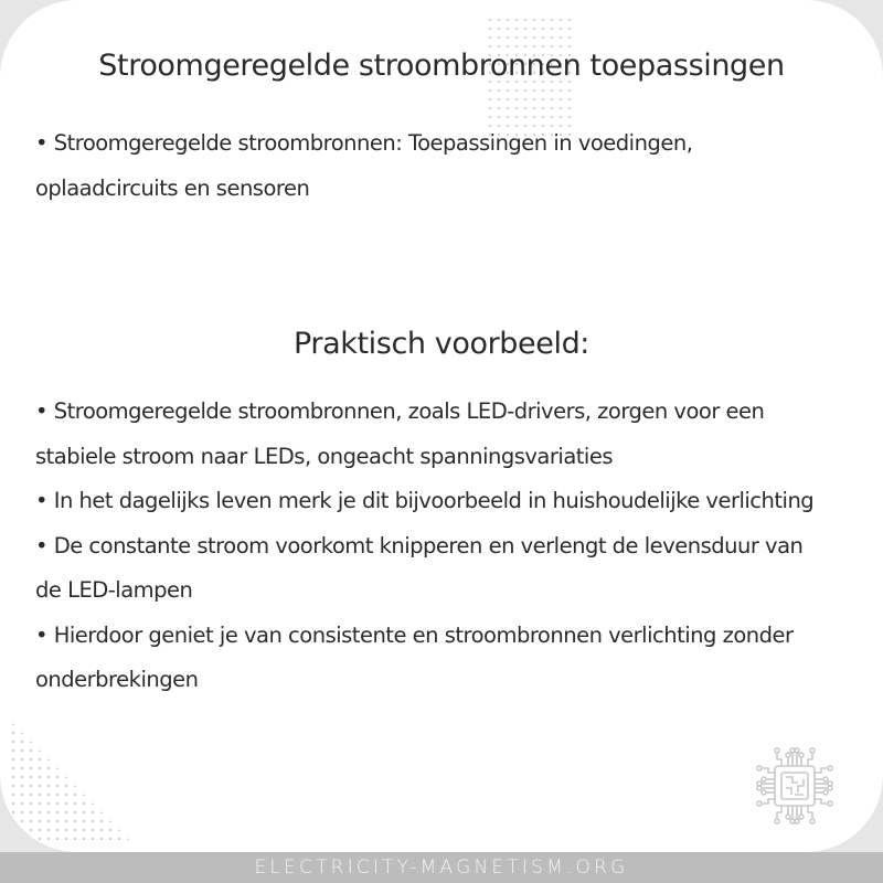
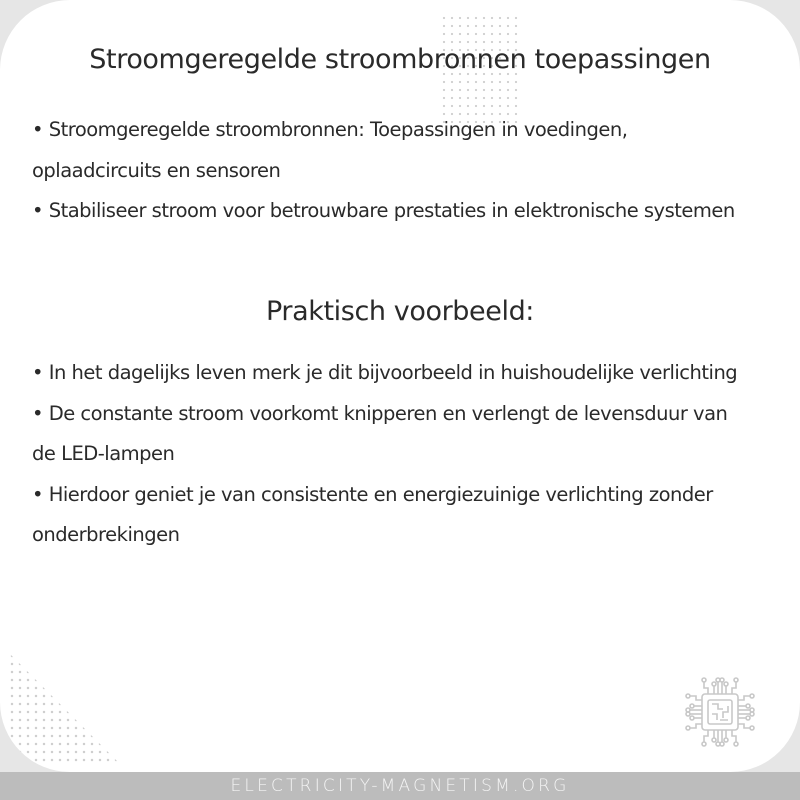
  Stroomgeregelde stroombronnen toepassingen
  • Stroomgeregelde stroombronnen: Toepassingen in voedingen, oplaadcircuits en sensoren
+ • Stabiliseer stroom voor betrouwbare prestaties in elektronische systemen
  Praktisch voorbeeld:
- • Stroomgeregelde stroombronnen, zoals LED-drivers, zorgen voor een stabiele stroom naar LEDs, ongeacht spanningsvariaties
  • In het dagelijks leven merk je dit bijvoorbeeld in huishoudelijke verlichting
  • De constante stroom voorkomt knipperen en verlengt de levensduur van de LED-lampen
- • Hierdoor geniet je van consistente en stroombronnen verlichting zonder onderbrekingen
+ • Hierdoor geniet je van consistente en energiezuinige verlichting zonder onderbrekingen
  ELECTRICITY-MAGNETISM.ORG
